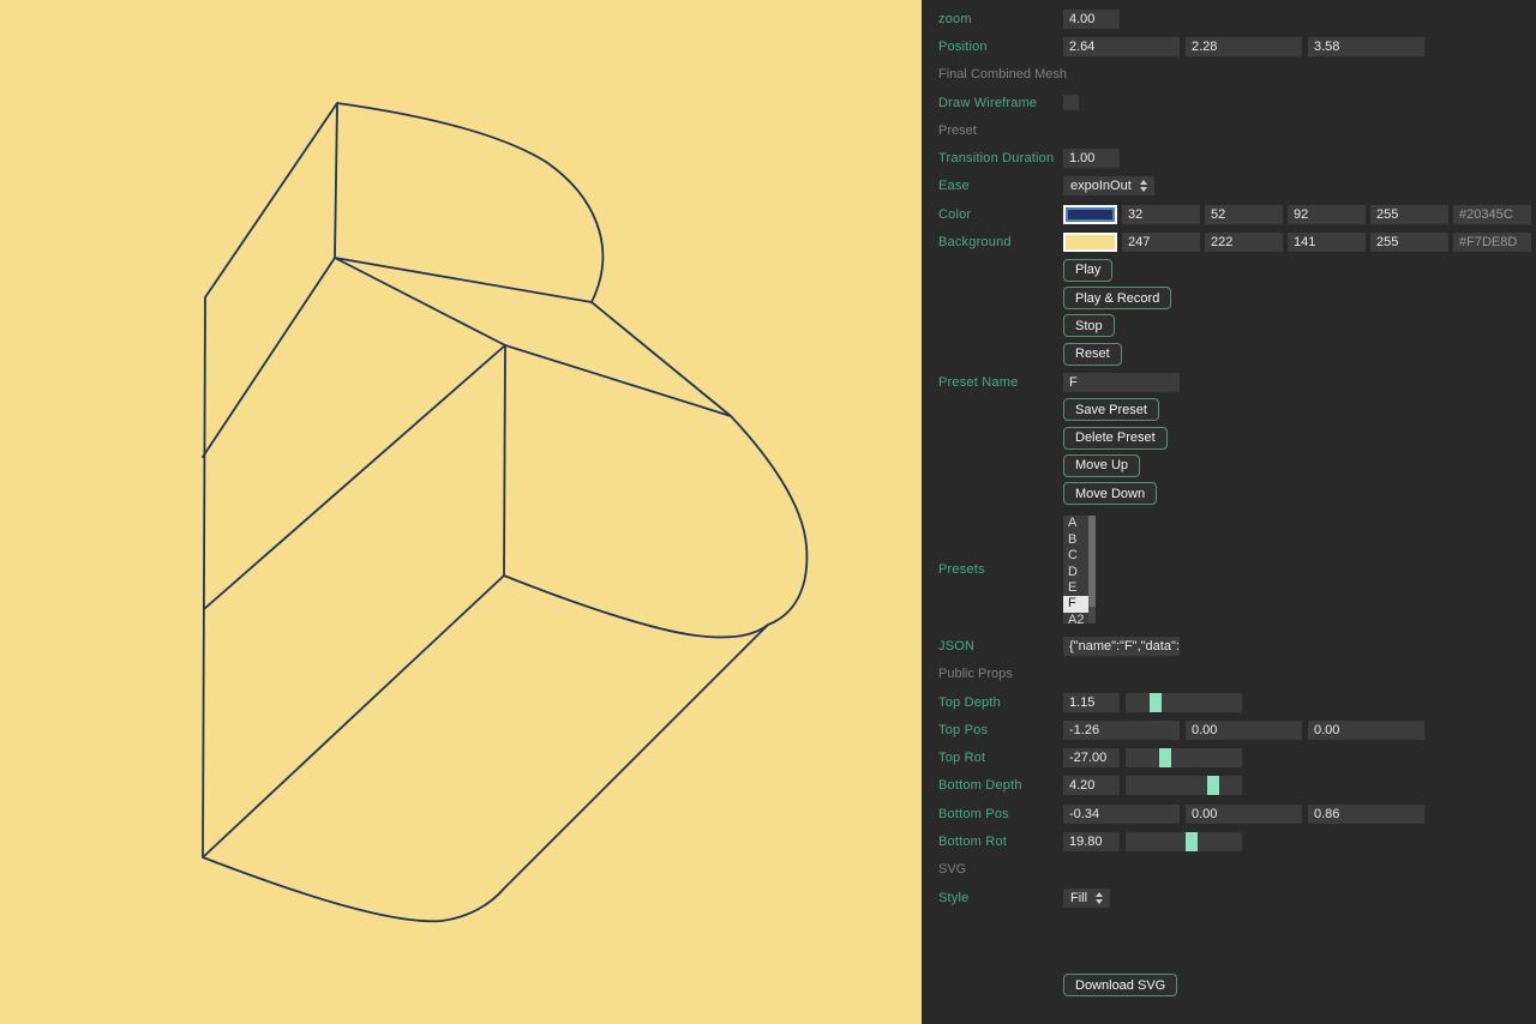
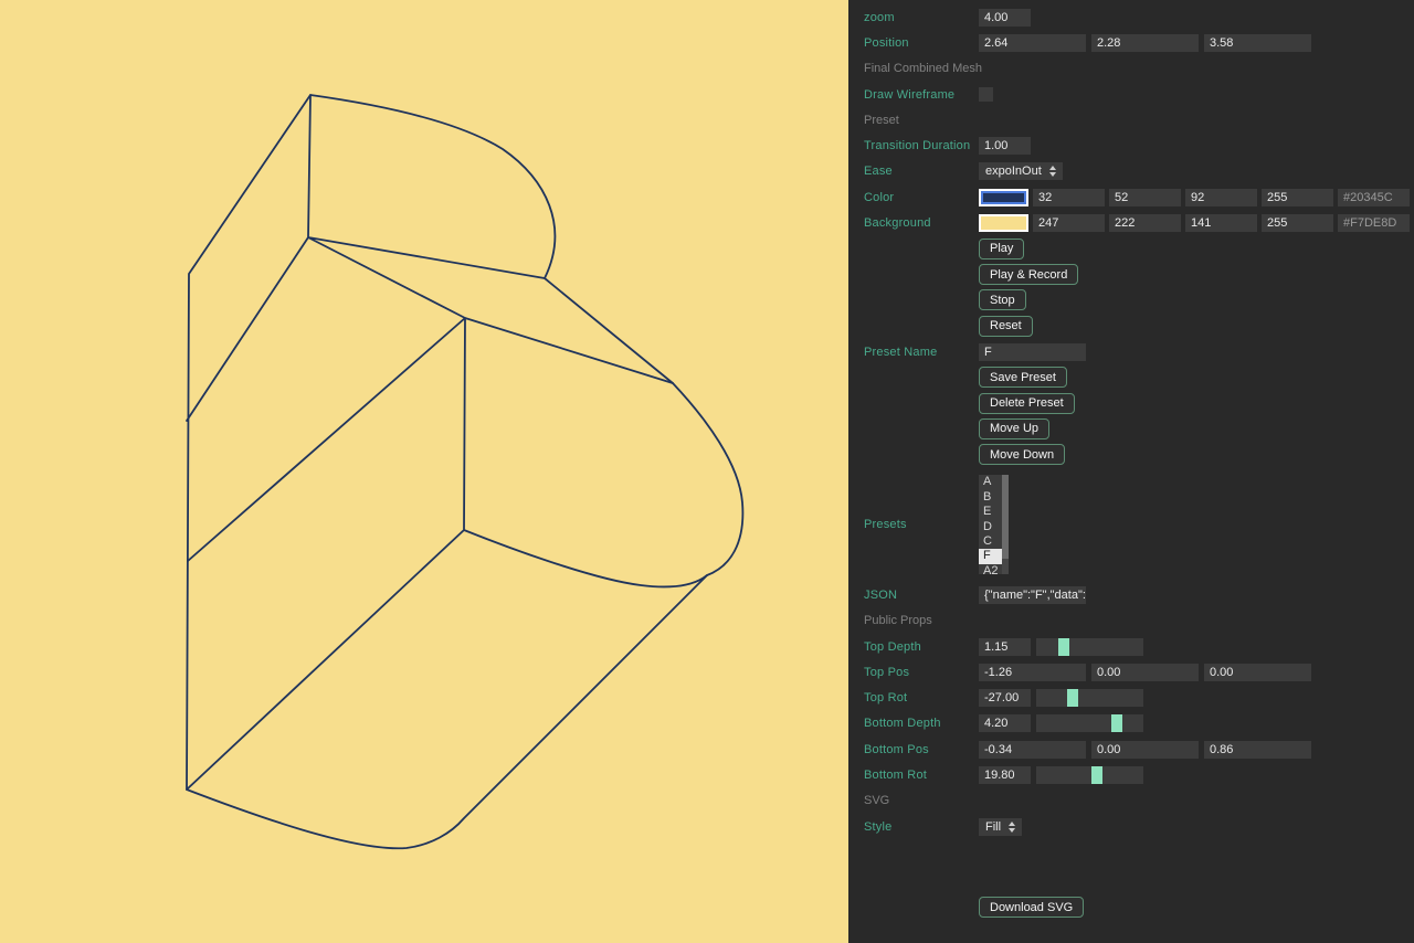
  zoom
  4.00
  Position
  2.64
  2.28
  3.58
  Final Combined Mesh
  Draw Wireframe
  Preset
  Transition Duration
  1.00
  Ease
  expoInOut
  Color
  32
  52
  92
  255
  #20345C
  Background
  247
  222
  141
  255
  #F7DE8D
  Play
  Play & Record
  Stop
  Reset
  Preset Name
  F
  Save Preset
  Delete Preset
  Move Up
  Move Down
  Presets
  A
  B
- C
+ E
  D
- E
+ C
  F
  A2
  JSON
  {"name":"F","data":
  Public Props
  Top Depth
  1.15
  Top Pos
  -1.26
  0.00
  0.00
  Top Rot
  -27.00
  Bottom Depth
  4.20
  Bottom Pos
  -0.34
  0.00
  0.86
  Bottom Rot
  19.80
  SVG
  Style
  Fill
  Download SVG
